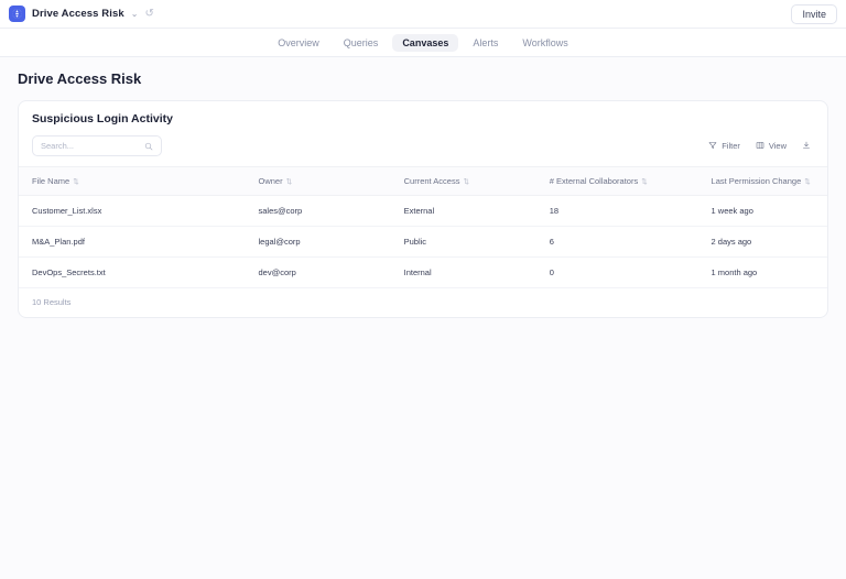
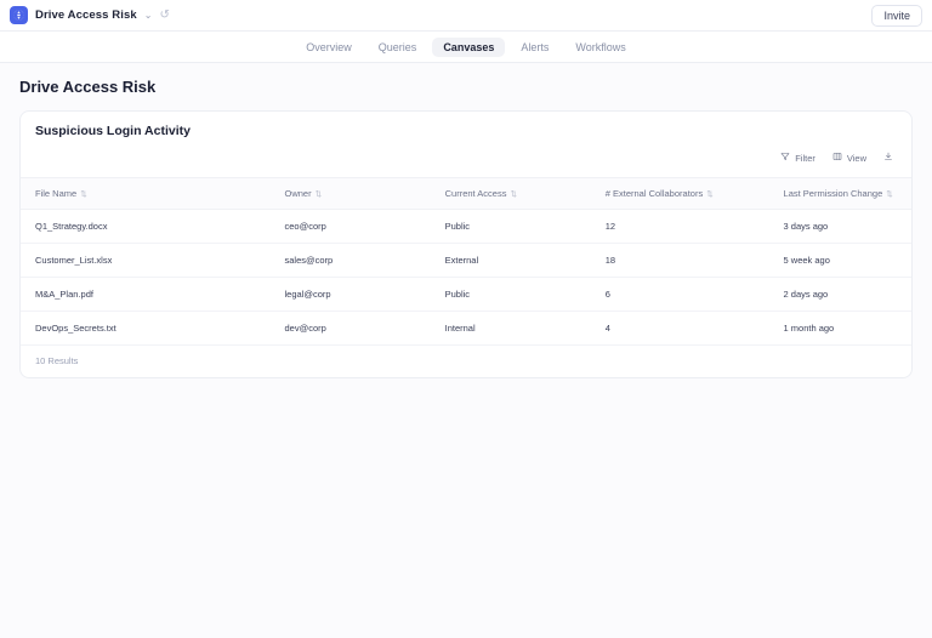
  Drive Access Risk
  ⌄
  ↺
  Invite
  Overview
  Queries
  Canvases
  Alerts
  Workflows
  Drive Access Risk
  Suspicious Login Activity
- Search...
  Filter
  View
  File Name	Owner	Current Access	# External Collaborators	Last Permission Change
+ Q1_Strategy.docx	ceo@corp	Public	12	3 days ago
- Customer_List.xlsx	sales@corp	External	18	1 week ago
+ Customer_List.xlsx	sales@corp	External	18	5 week ago
  M&A_Plan.pdf	legal@corp	Public	6	2 days ago
- DevOps_Secrets.txt	dev@corp	Internal	0	1 month ago
+ DevOps_Secrets.txt	dev@corp	Internal	4	1 month ago
  10 Results
